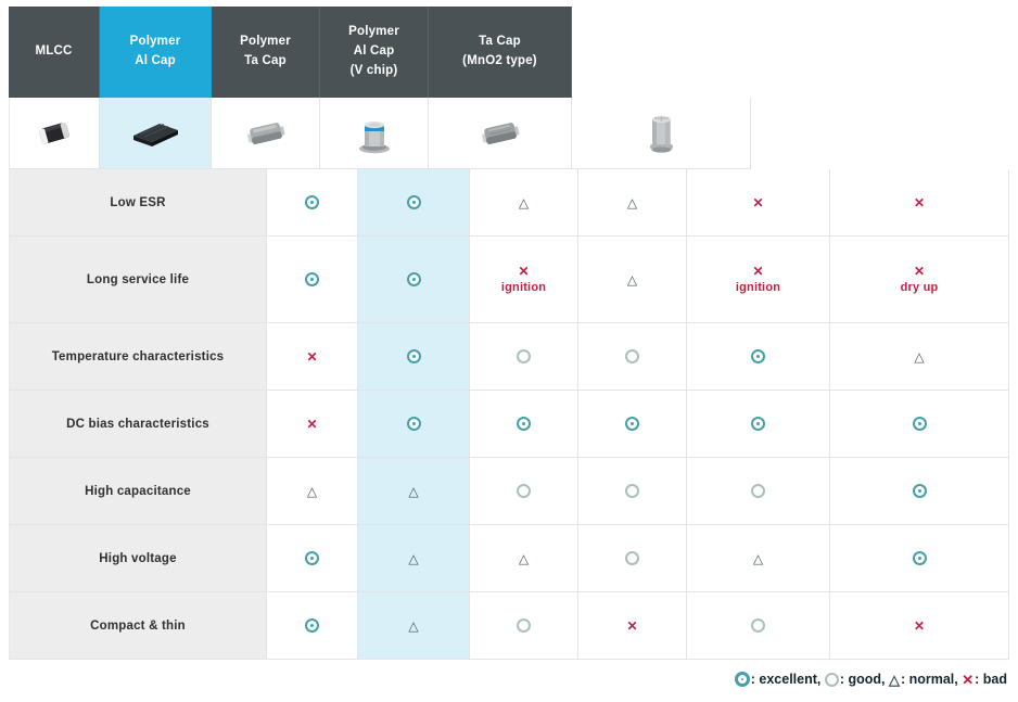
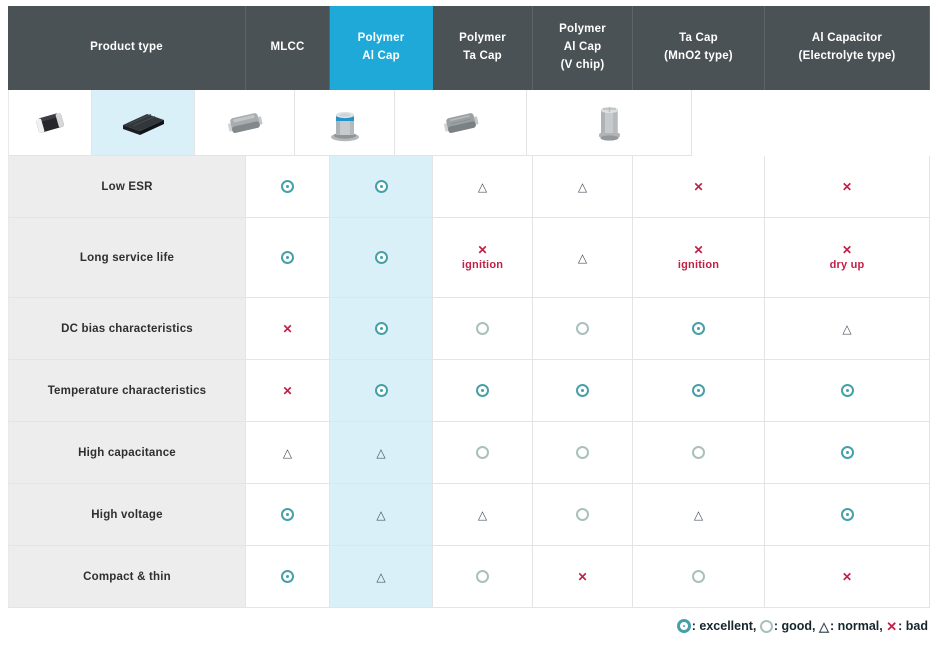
+ Product type
  MLCC
  Polymer
  Al Cap
  Polymer
  Ta Cap
  Polymer
  Al Cap
  (V chip)
  Ta Cap
  (MnO2 type)
+ Al Capacitor
+ (Electrolyte type)
  Low ESR
  △
  △
  ✕
  ✕
  Long service life
  ✕
  ignition
  △
  ✕
  ignition
  ✕
  dry up
- Temperature characteristics
+ DC bias characteristics
  ✕
  △
- DC bias characteristics
+ Temperature characteristics
  ✕
  High capacitance
  △
  △
  High voltage
  △
  △
  △
  Compact & thin
  △
  ✕
  ✕
  : excellent,
  : good,
  △
  : normal,
  ✕
  : bad
